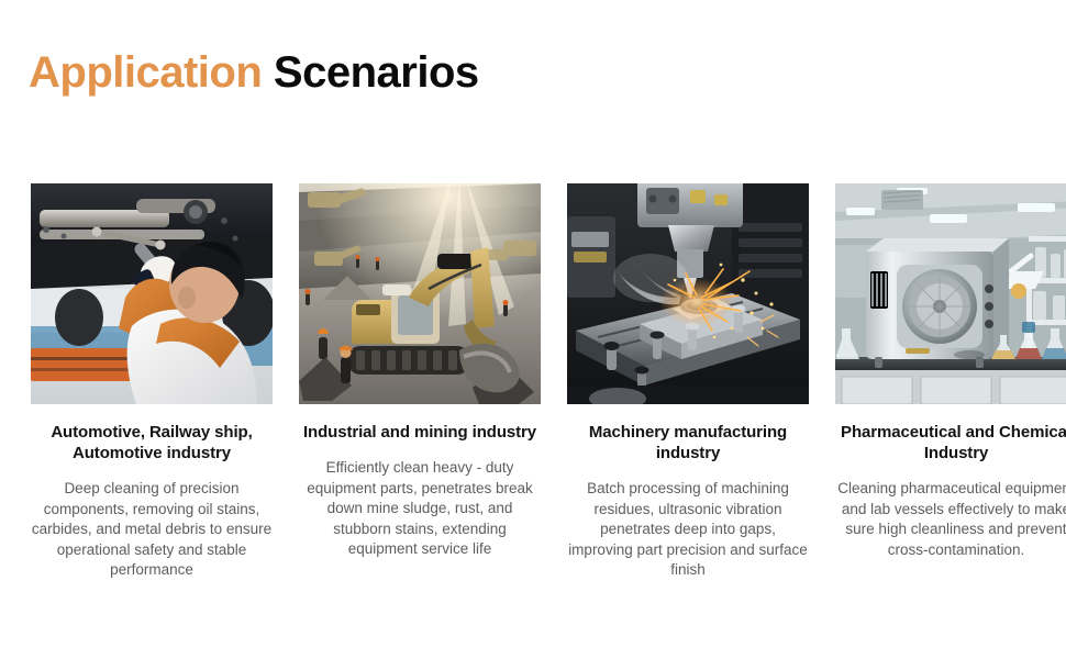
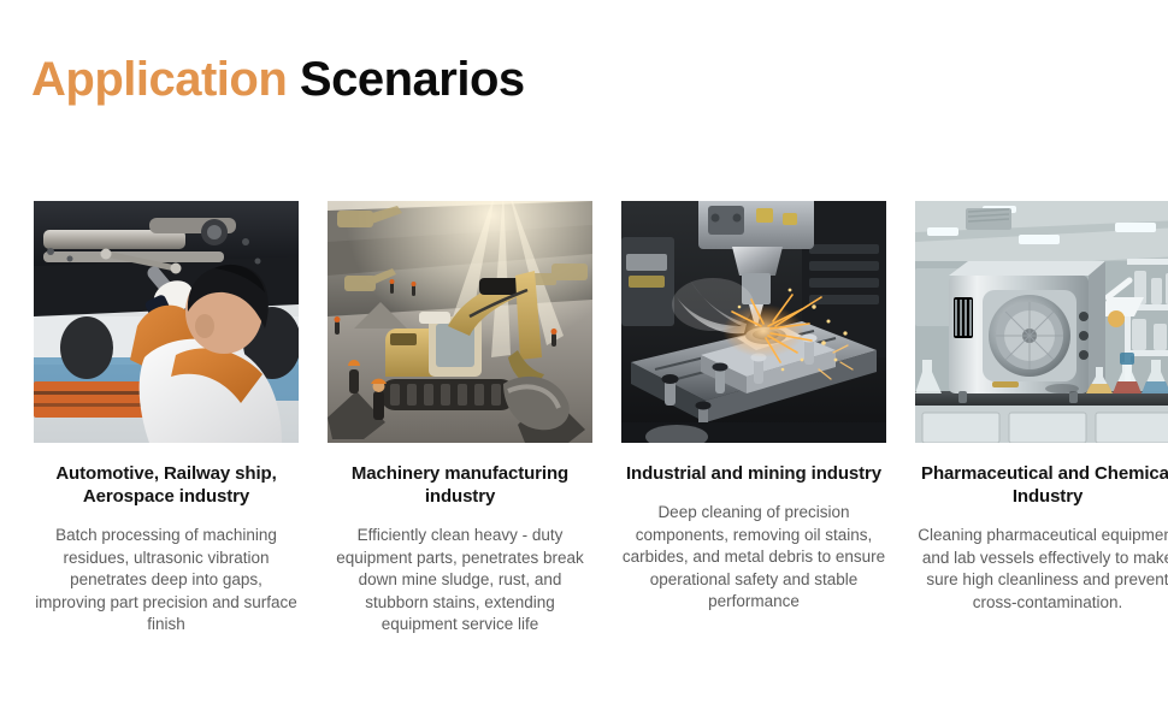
  Application Scenarios
- Automotive, Railway ship, Automotive industry
+ Automotive, Railway ship, Aerospace industry
- Deep cleaning of precision components, removing oil stains, carbides, and metal debris to ensure operational safety and stable performance
+ Batch processing of machining residues, ultrasonic vibration penetrates deep into gaps, improving part precision and surface finish
- Industrial and mining industry
+ Machinery manufacturing industry
  Efficiently clean heavy - duty equipment parts, penetrates break down mine sludge, rust, and stubborn stains, extending equipment service life
- Machinery manufacturing industry
+ Industrial and mining industry
- Batch processing of machining residues, ultrasonic vibration penetrates deep into gaps, improving part precision and surface finish
+ Deep cleaning of precision components, removing oil stains, carbides, and metal debris to ensure operational safety and stable performance
  Pharmaceutical and Chemica Industry
  Cleaning pharmaceutical equipme and lab vessels effectively to mak sure high cleanliness and prevent cross-contamination.
